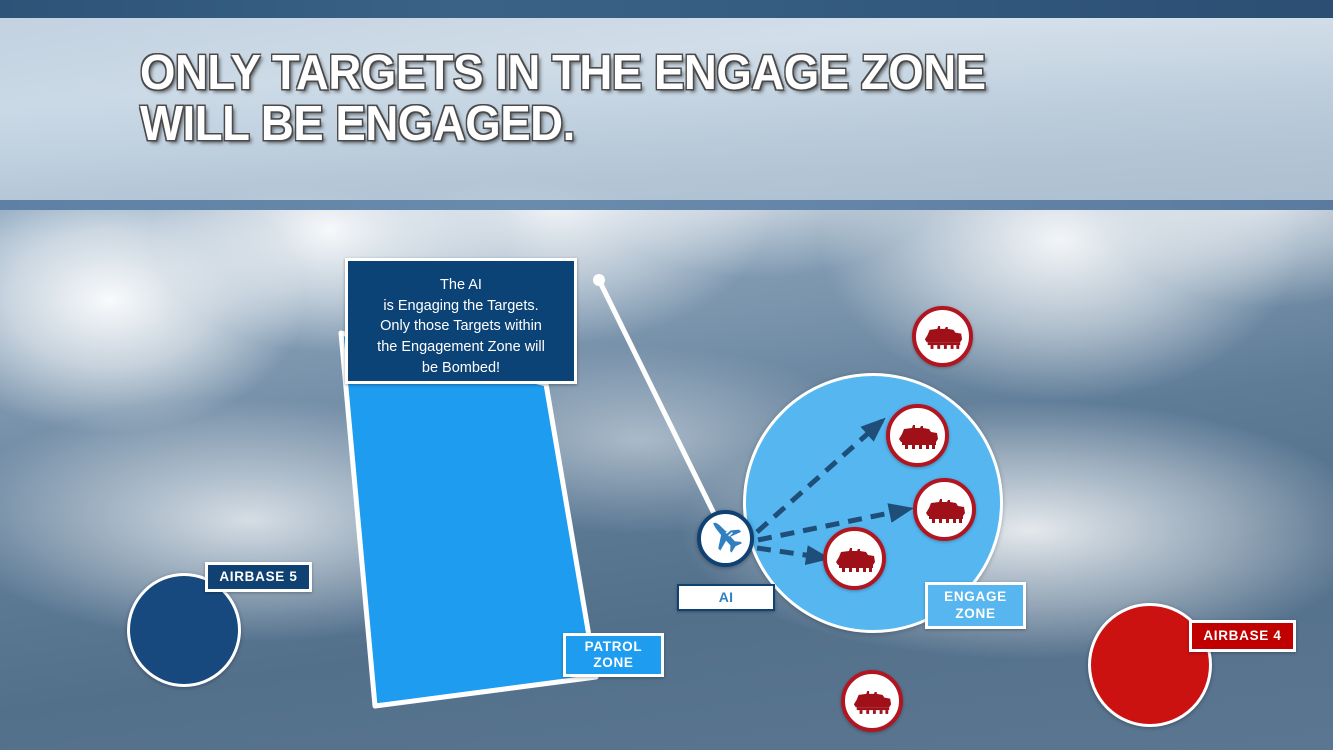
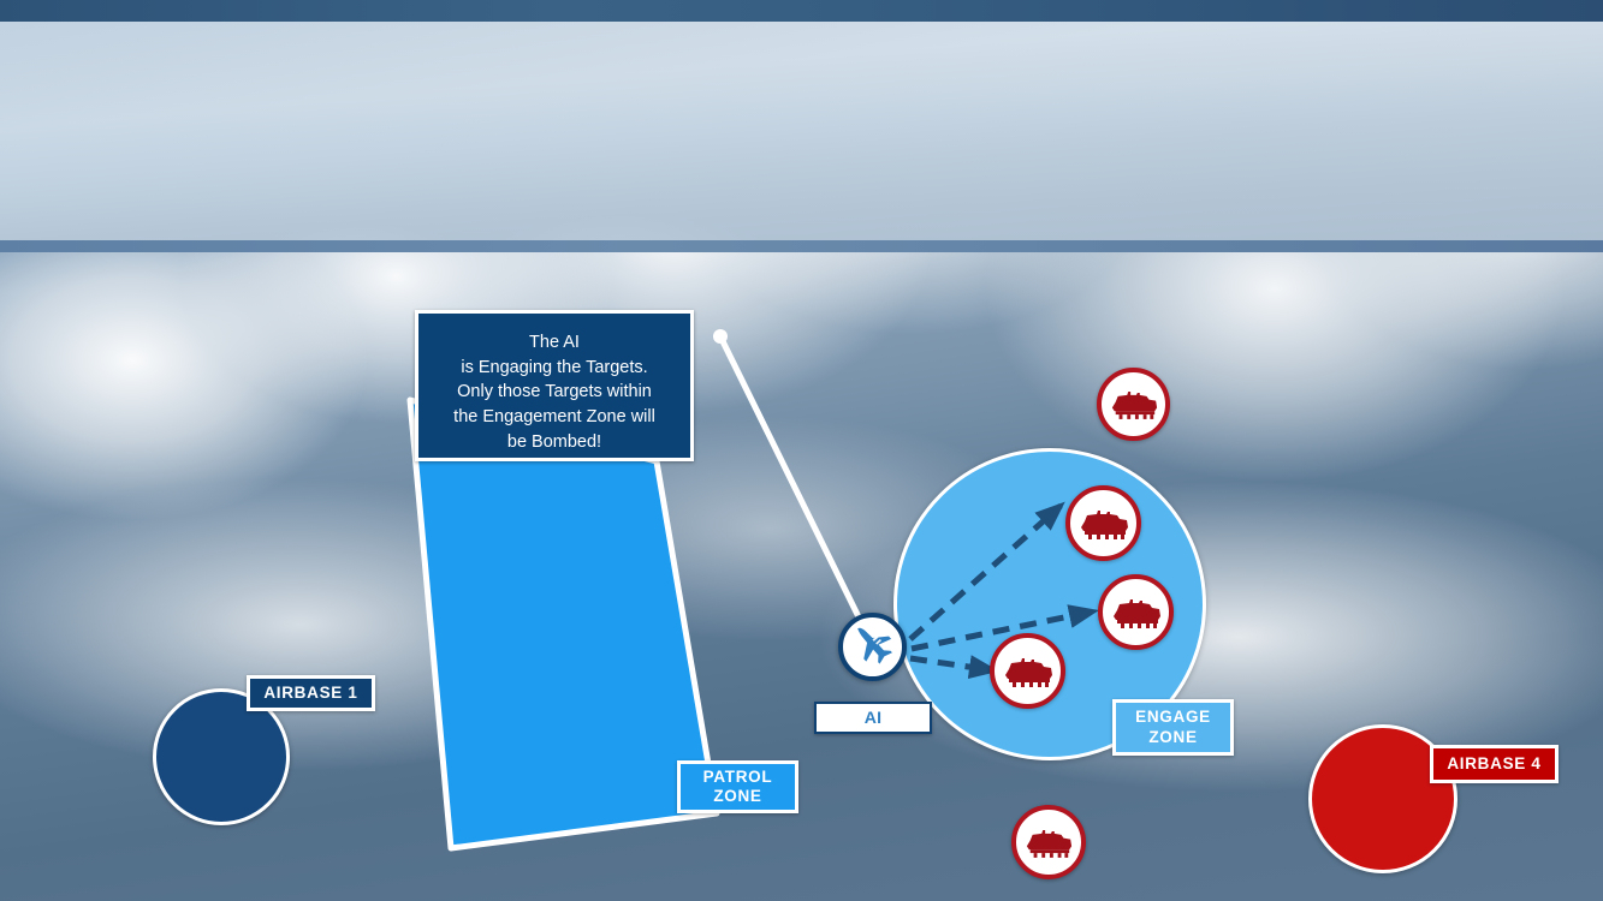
- ONLY TARGETS IN THE ENGAGE ZONE
- WILL BE ENGAGED.
  The AI
  is Engaging the Targets.
  Only those Targets within
  the Engagement Zone will
  be Bombed!
- AIRBASE 5
+ AIRBASE 1
  AIRBASE 4
  PATROL
  ZONE
  ENGAGE
  ZONE
  AI
